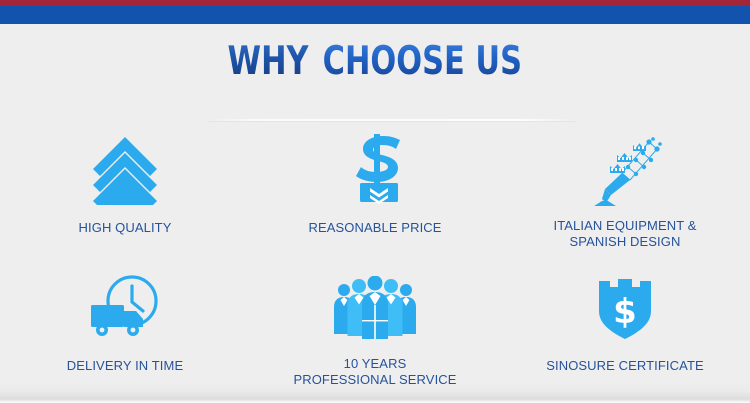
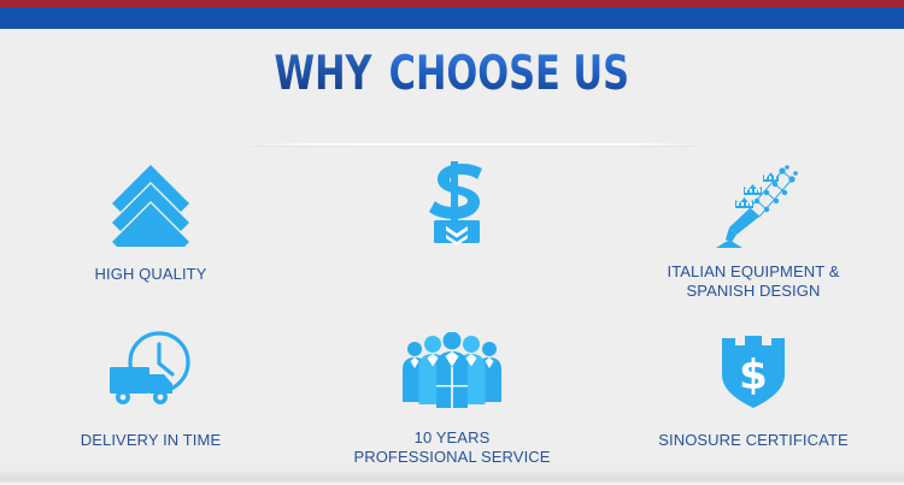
  WHY CHOOSE US
  HIGH QUALITY
- REASONABLE PRICE
  ITALIAN EQUIPMENT &
  SPANISH DESIGN
  DELIVERY IN TIME
  10 YEARS
  PROFESSIONAL SERVICE
  $
  SINOSURE CERTIFICATE
